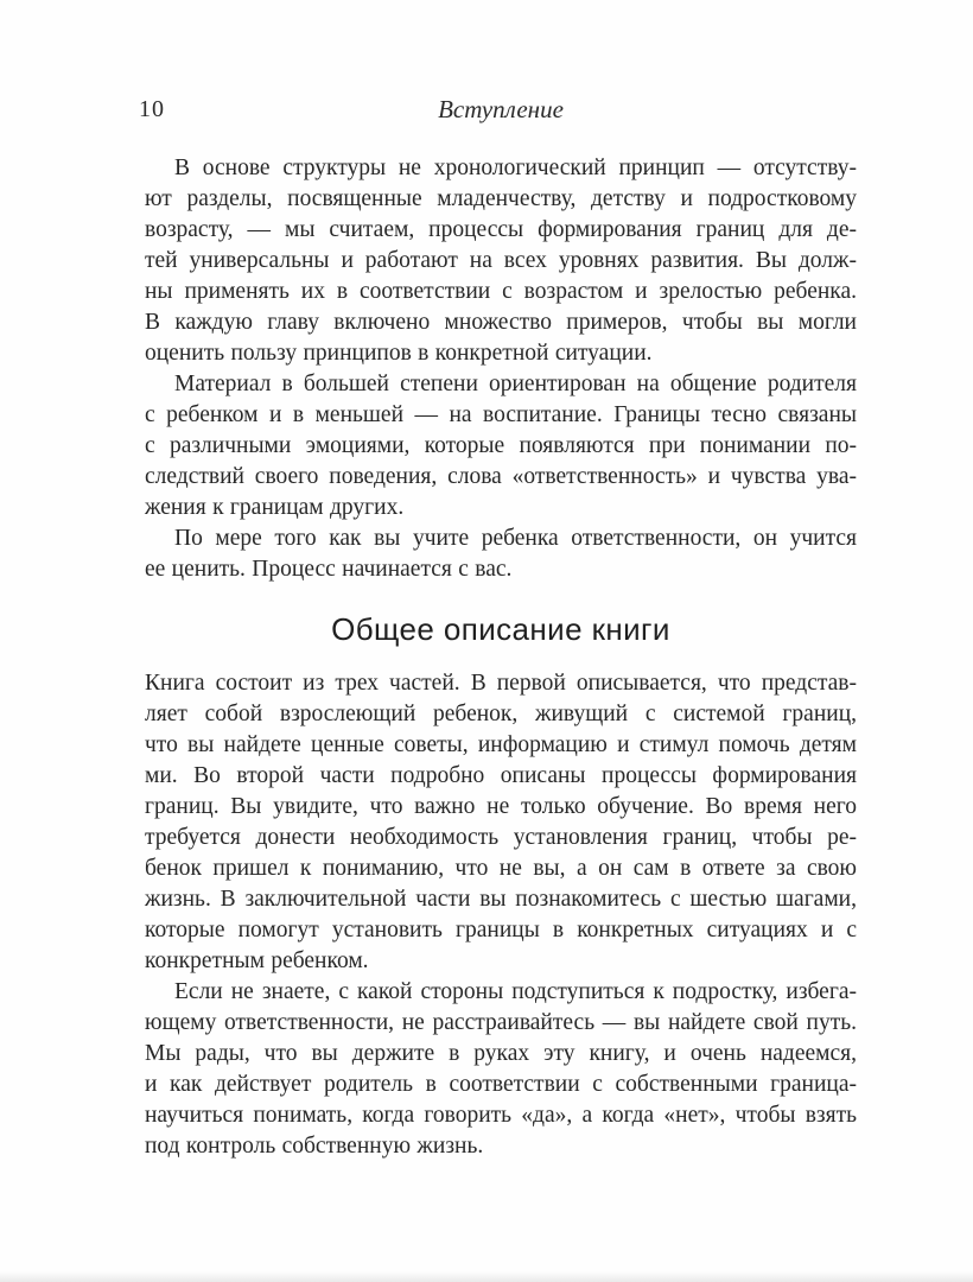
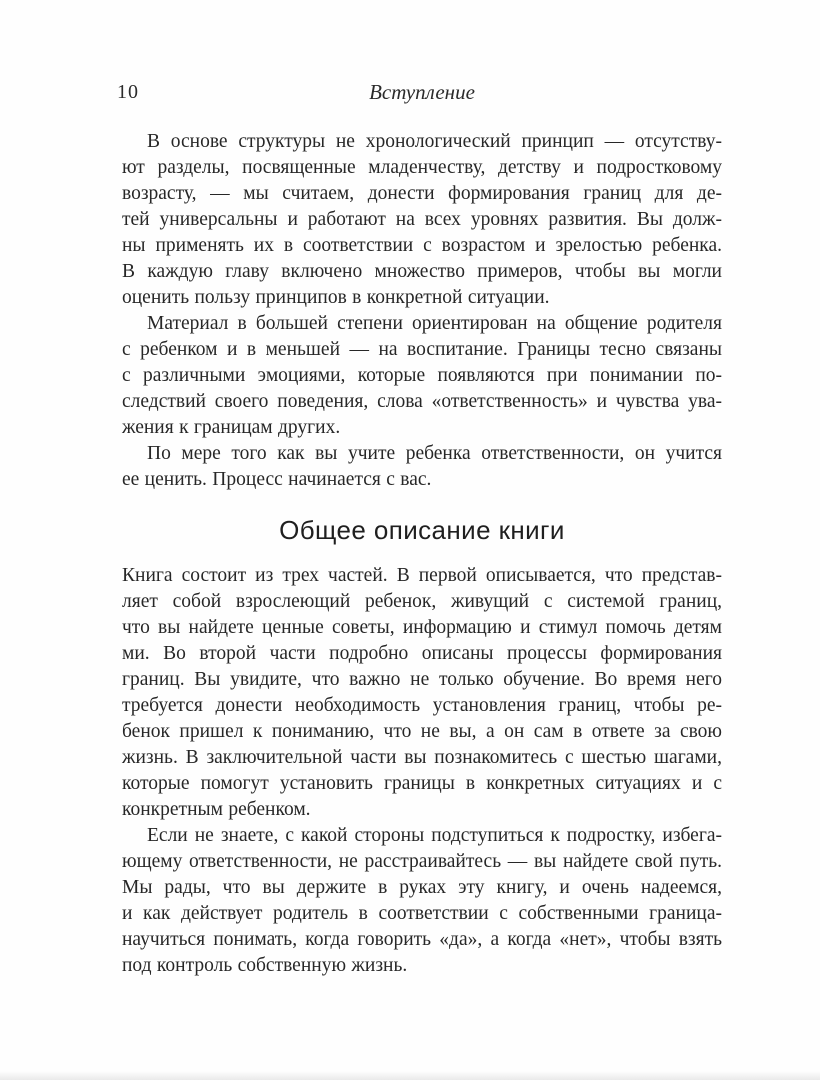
  10
  Вступление
  В основе структуры не хронологический принцип — отсутству-
  ют разделы, посвященные младенчеству, детству и подростковому
- возрасту, — мы считаем, процессы формирования границ для де-
+ возрасту, — мы считаем, донести формирования границ для де-
  тей универсальны и работают на всех уровнях развития. Вы долж-
  ны применять их в соответствии с возрастом и зрелостью ребенка.
  В каждую главу включено множество примеров, чтобы вы могли
  оценить пользу принципов в конкретной ситуации.
  Материал в большей степени ориентирован на общение родителя
  с ребенком и в меньшей — на воспитание. Границы тесно связаны
  с различными эмоциями, которые появляются при понимании по-
  следствий своего поведения, слова «ответственность» и чувства ува-
  жения к границам других.
  По мере того как вы учите ребенка ответственности, он учится
  ее ценить. Процесс начинается с вас.
  Общее описание книги
  Книга состоит из трех частей. В первой описывается, что представ-
  ляет собой взрослеющий ребенок, живущий с системой границ,
  что вы найдете ценные советы, информацию и стимул помочь детям
  ми. Во второй части подробно описаны процессы формирования
  границ. Вы увидите, что важно не только обучение. Во время него
  требуется донести необходимость установления границ, чтобы ре-
  бенок пришел к пониманию, что не вы, а он сам в ответе за свою
  жизнь. В заключительной части вы познакомитесь с шестью шагами,
  которые помогут установить границы в конкретных ситуациях и с
  конкретным ребенком.
  Если не знаете, с какой стороны подступиться к подростку, избега-
  ющему ответственности, не расстраивайтесь — вы найдете свой путь.
  Мы рады, что вы держите в руках эту книгу, и очень надеемся,
  и как действует родитель в соответствии с собственными граница-
  научиться понимать, когда говорить «да», а когда «нет», чтобы взять
  под контроль собственную жизнь.
